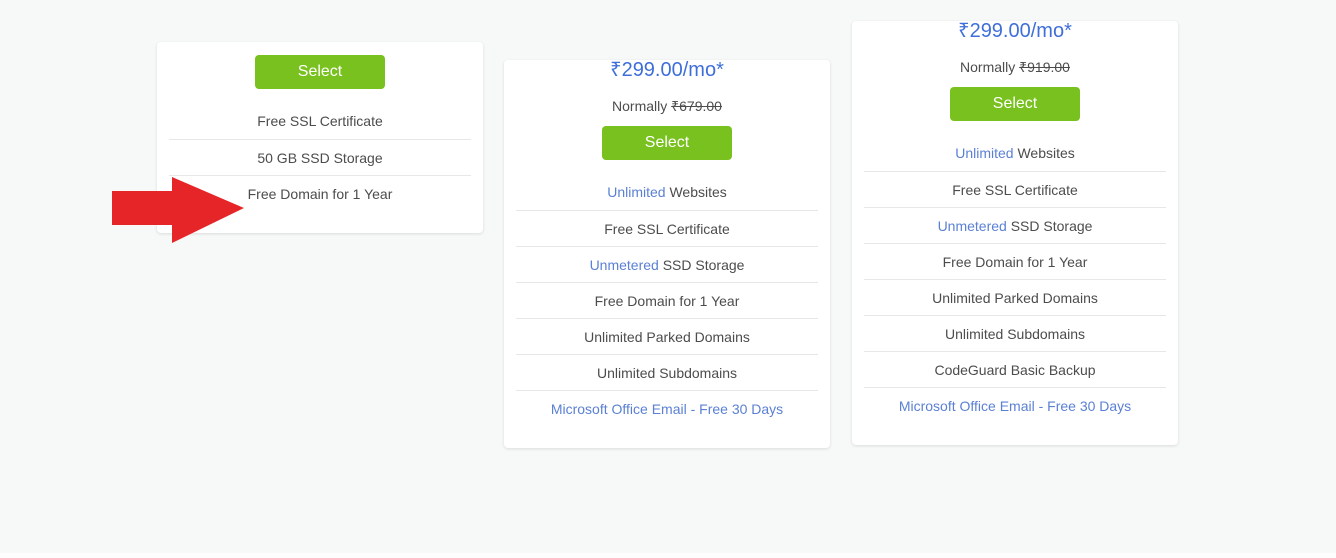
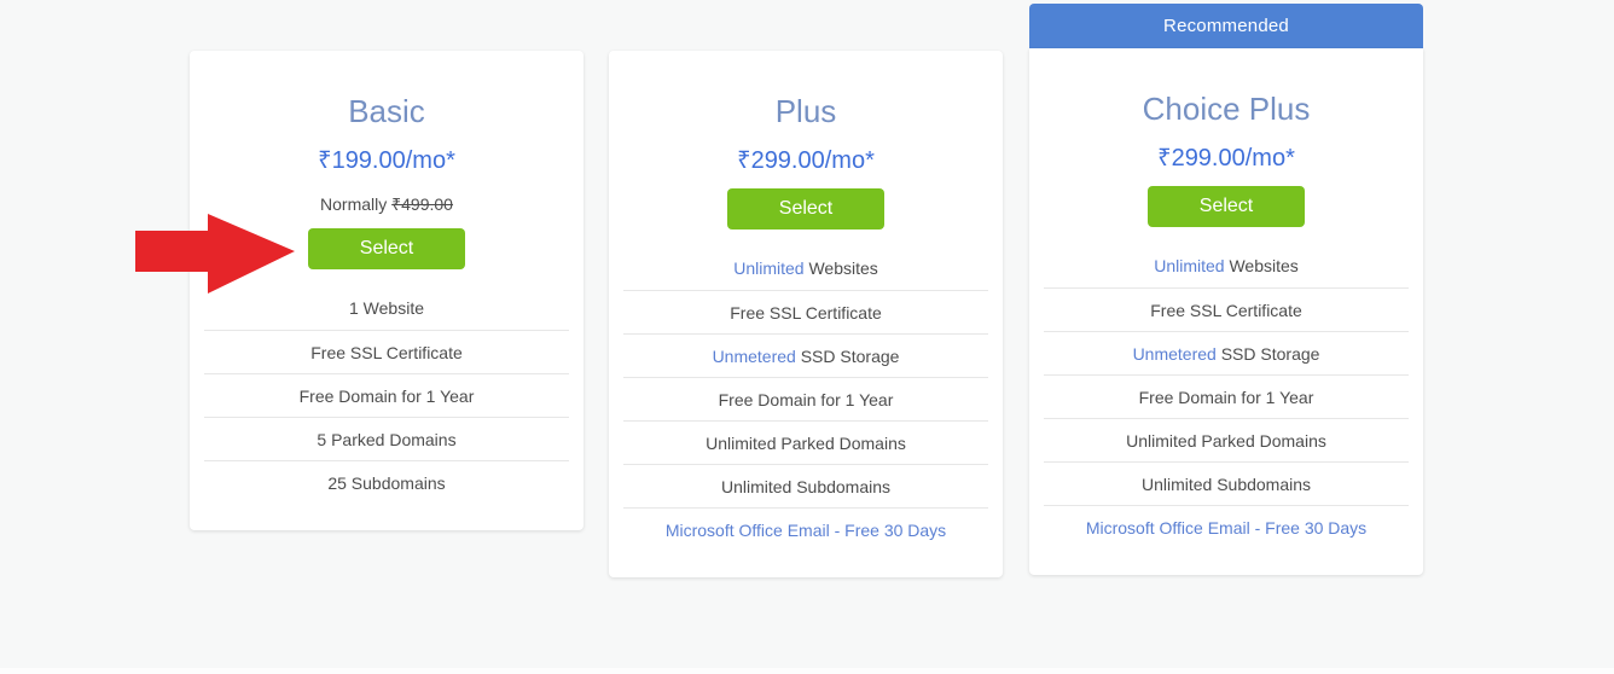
+ Basic
+ ₹199.00/mo*
+ Normally ₹499.00
  Select
+ 1 Website
  Free SSL Certificate
- 50 GB SSD Storage
  Free Domain for 1 Year
+ 5 Parked Domains
+ 25 Subdomains
+ Plus
  ₹299.00/mo*
- Normally ₹679.00
  Select
  Unlimited
  Websites
  Free SSL Certificate
  Unmetered
  SSD Storage
  Free Domain for 1 Year
  Unlimited Parked Domains
  Unlimited Subdomains
  Microsoft Office Email - Free 30 Days
+ Recommended
+ Choice Plus
  ₹299.00/mo*
- Normally ₹919.00
  Select
  Unlimited
  Websites
  Free SSL Certificate
  Unmetered
  SSD Storage
  Free Domain for 1 Year
  Unlimited Parked Domains
  Unlimited Subdomains
- CodeGuard Basic Backup
  Microsoft Office Email - Free 30 Days
